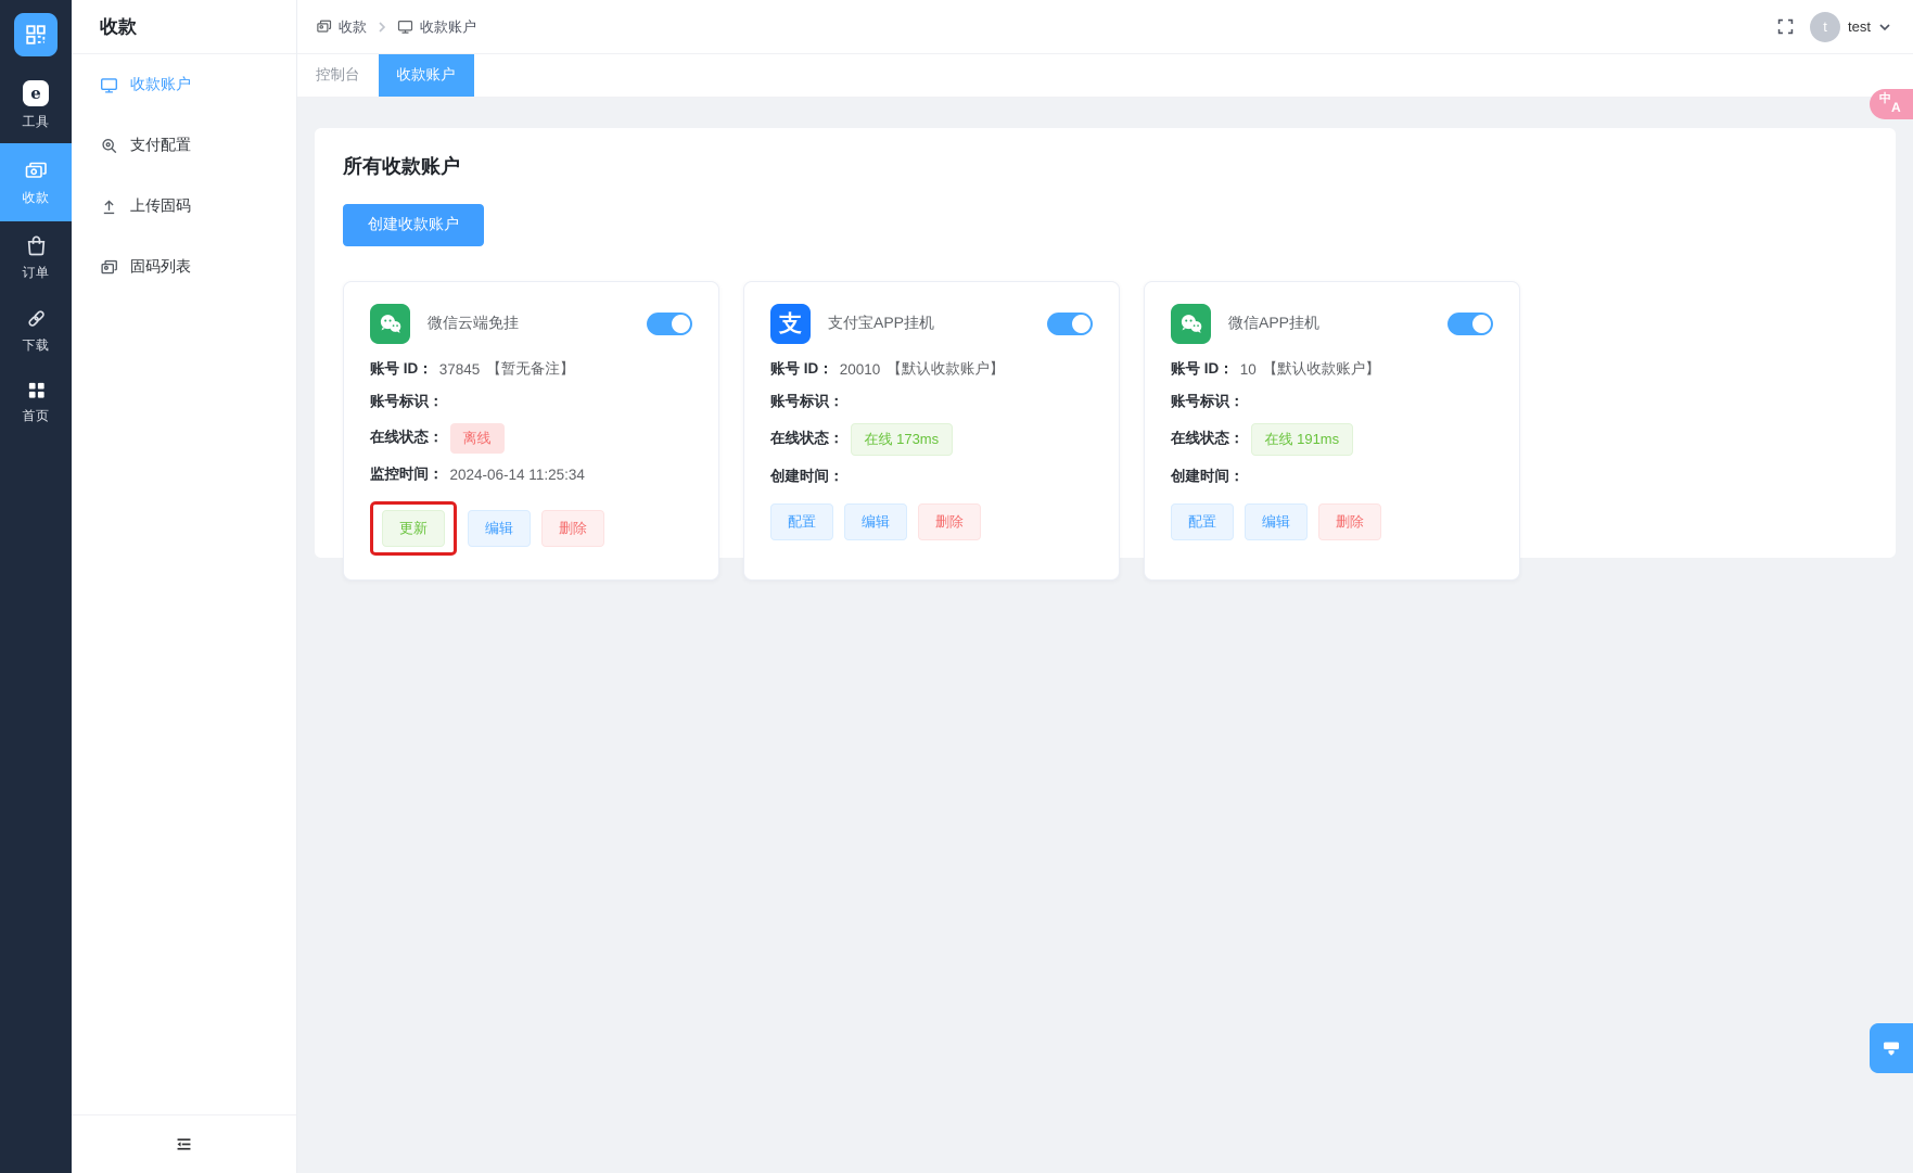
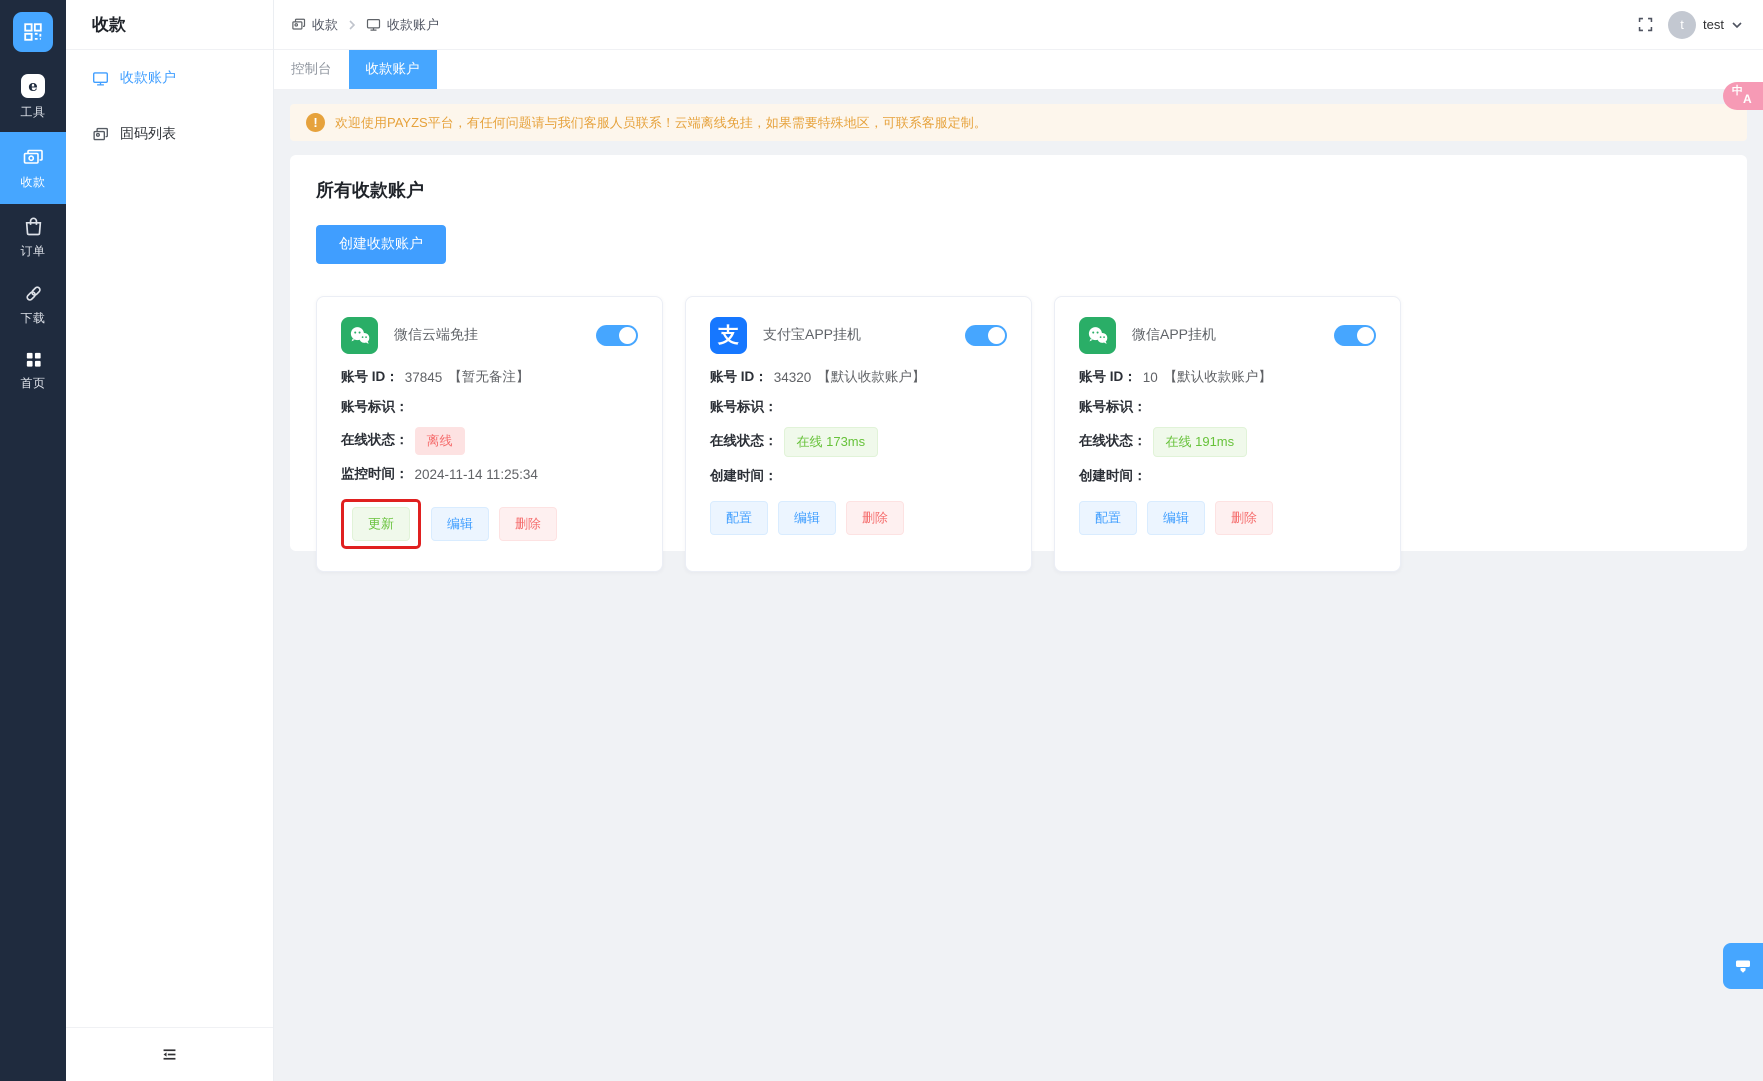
  e
  工具
  收款
  订单
  下载
  首页
  收款
  收款账户
- 支付配置
- 上传固码
  固码列表
  收款
  收款账户
  t
  test
  控制台
  收款账户
+ !
+ 欢迎使用PAYZS平台，有任何问题请与我们客服人员联系！云端离线免挂，如果需要特殊地区，可联系客服定制。
  所有收款账户
  创建收款账户
  微信云端免挂
  账号 ID：
  37845
  【暂无备注】
  账号标识：
  在线状态：
  离线
  监控时间：
- 2024-06-14 11:25:34
+ 2024-11-14 11:25:34
  更新
  编辑
  删除
  支
  支付宝APP挂机
  账号 ID：
- 20010
+ 34320
  【默认收款账户】
  账号标识：
  在线状态：
  在线 173ms
  创建时间：
  配置
  编辑
  删除
  微信APP挂机
  账号 ID：
  10
  【默认收款账户】
  账号标识：
  在线状态：
  在线 191ms
  创建时间：
  配置
  编辑
  删除
  中
  A
